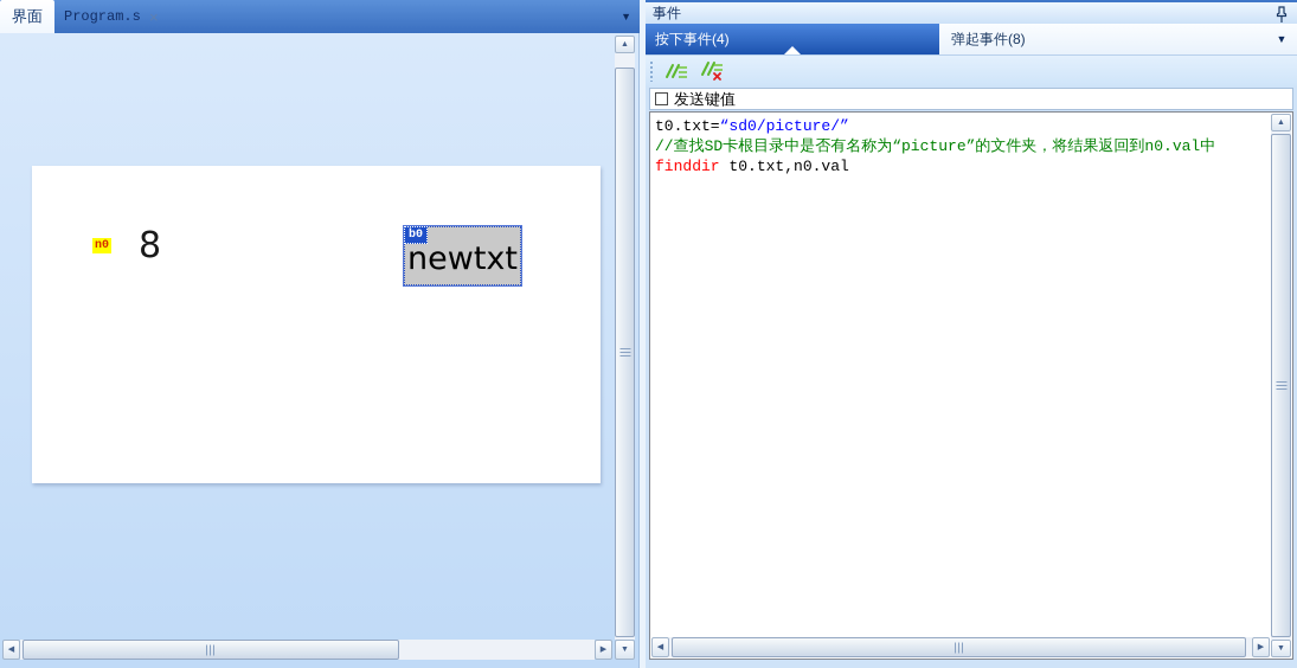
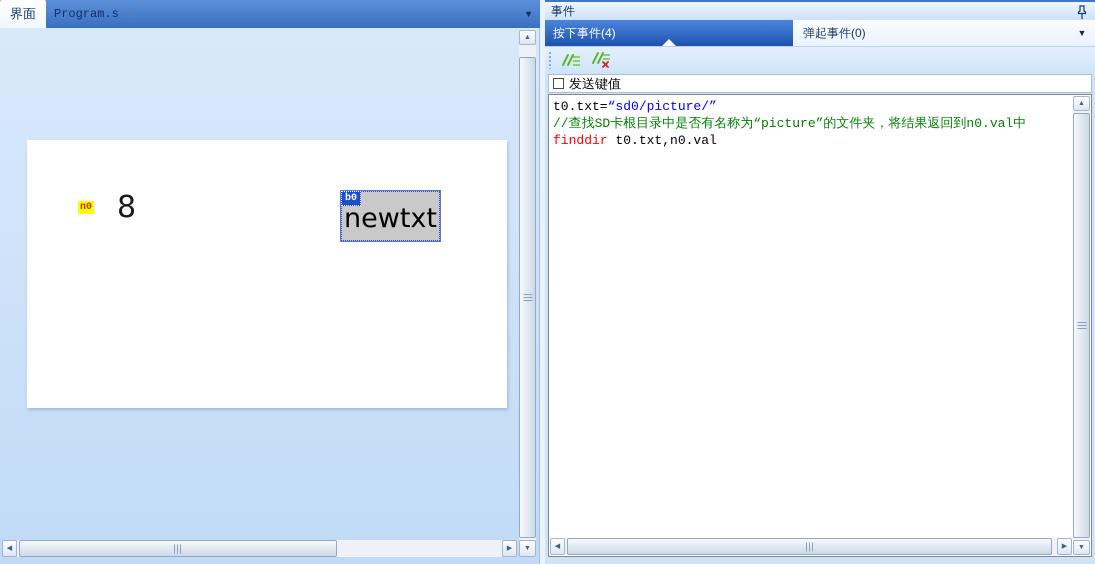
  界面
  Program.s
  ×
  ▼
  n0
  8
  b0
  newtxt
  事件
  按下事件(4)
- 弹起事件(8)
+ 弹起事件(0)
  ▼
  发送键值
  t0.txt=“sd0/picture/”
  //查找SD卡根目录中是否有名称为“picture”的文件夹，将结果返回到n0.val中
  finddir t0.txt,n0.val
